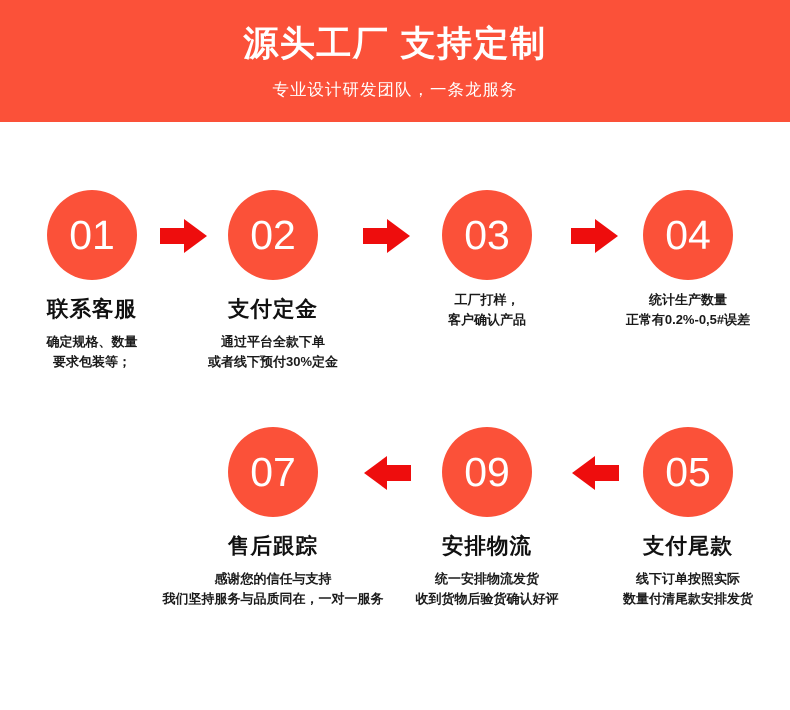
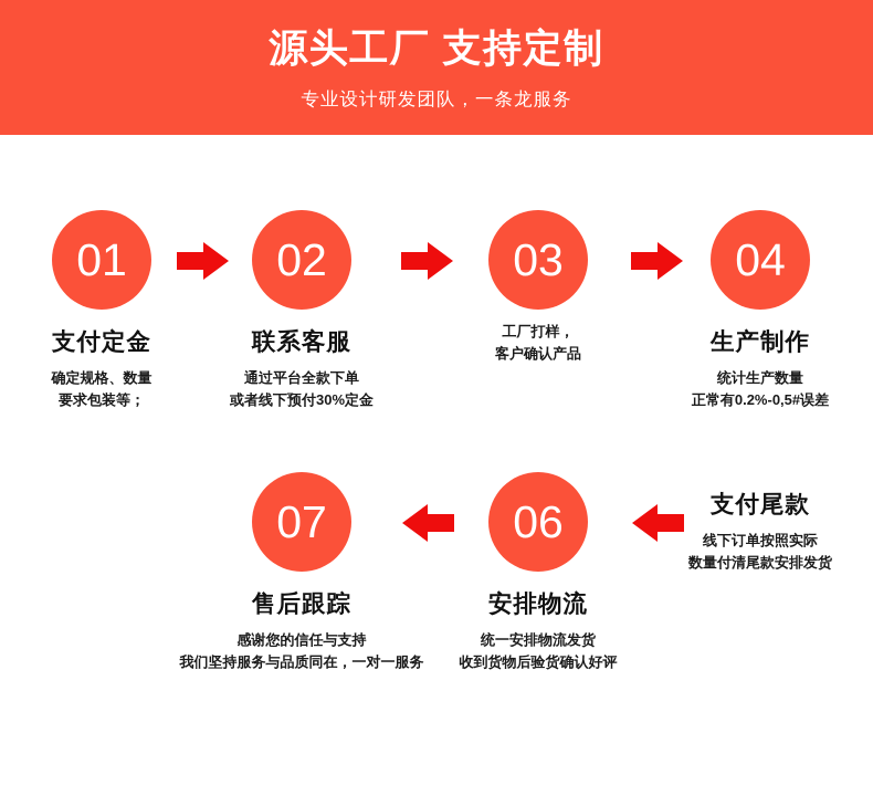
  源头工厂 支持定制
  专业设计研发团队，一条龙服务
  01
- 联系客服
+ 支付定金
  确定规格、数量
  要求包装等；
  02
- 支付定金
+ 联系客服
  通过平台全款下单
  或者线下预付30%定金
  03
  工厂打样，
  客户确认产品
  04
+ 生产制作
  统计生产数量
  正常有0.2%-0,5#误差
  07
  售后跟踪
  感谢您的信任与支持
  我们坚持服务与品质同在，一对一服务
- 09
+ 06
  安排物流
  统一安排物流发货
  收到货物后验货确认好评
- 05
  支付尾款
  线下订单按照实际
  数量付清尾款安排发货
